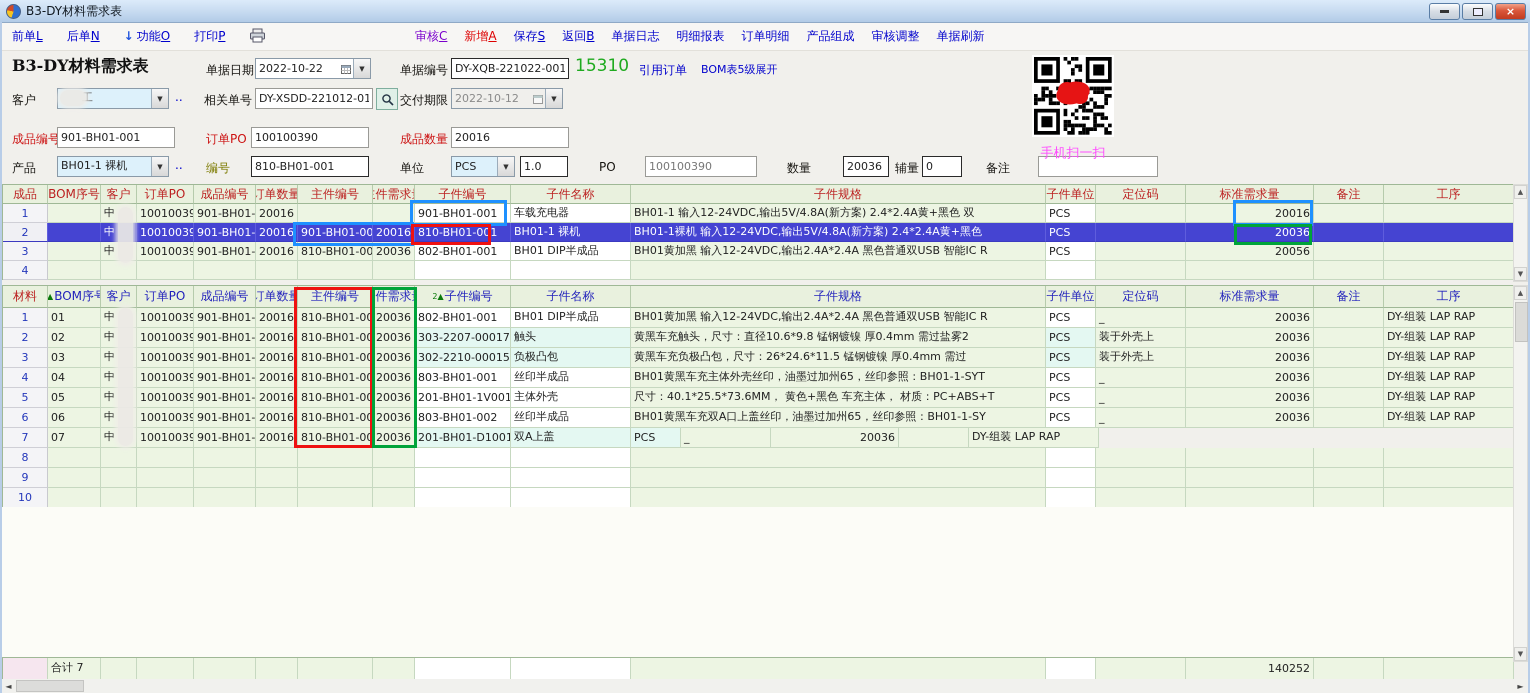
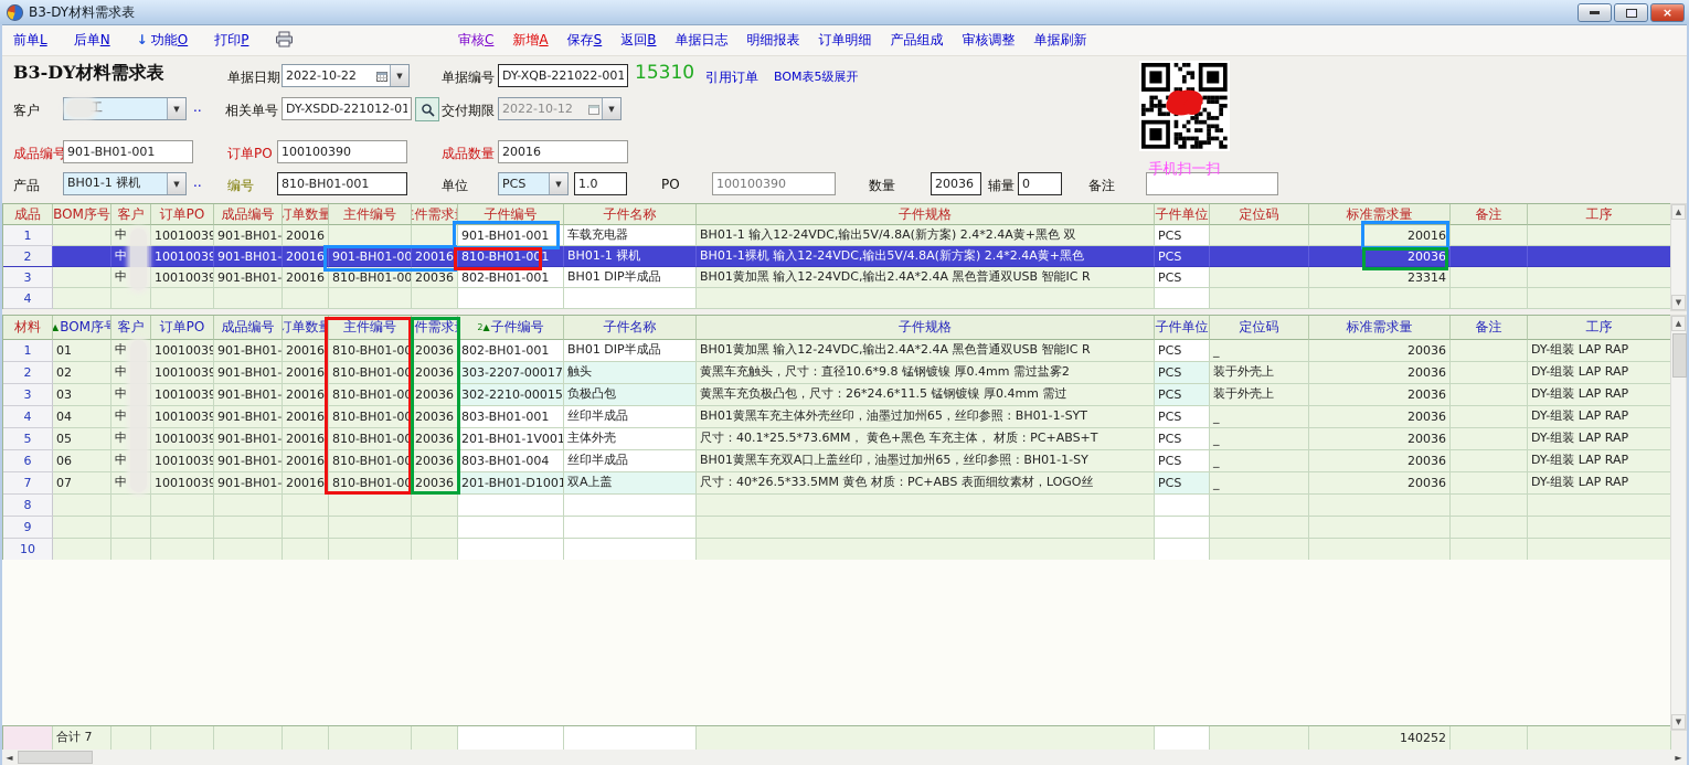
  B3-DY材料需求表
  ×
  前单L
  后单N
  ↓ 功能O
  打印P
  审核C
  新增A
  保存S
  返回B
  单据日志
  明细报表
  订单明细
  产品组成
  审核调整
  单据刷新
  B3-DY材料需求表
  单据日期
  2022-10-22
  ▼
  单据编号
  DY-XQB-221022-001
  15310
  引用订单
  BOM表5级展开
  客户
  工
  ▼
  ..
  相关单号
  DY-XSDD-221012-01
  交付期限
  2022-10-12
  ▼
  成品编号
  901-BH01-001
  订单PO
  100100390
  成品数量
  20016
  产品
  BH01-1 裸机
  ▼
  ..
  编号
  810-BH01-001
  单位
  PCS
  ▼
  1.0
  PO
  100100390
  数量
  20036
  辅量
  0
  备注
  手机扫一扫
  成品
  BOM序号
  客户
  订单PO
  成品编号
  订单数量
  主件编号
  子件编号
  子件名称
  子件规格
  子件单位
  定位码
  标准需求量
  备注
  工序
  1
  中
  10010039
  901-BH01-
  20016
  901-BH01-001
  车载充电器
  BH01-1 输入12-24VDC,输出5V/4.8A(新方案) 2.4*2.4A黄+黑色 双
  PCS
  20016
  2
  中
  10010039
  901-BH01-
  20016
  901-BH01-00
  20016
  810-BH01-001
  BH01-1 裸机
  BH01-1裸机 输入12-24VDC,输出5V/4.8A(新方案) 2.4*2.4A黄+黑色
  PCS
  20036
  3
  中
  10010039
  901-BH01-
  20016
  810-BH01-00
  20036
  802-BH01-001
  BH01 DIP半成品
  BH01黄加黑 输入12-24VDC,输出2.4A*2.4A 黑色普通双USB 智能IC R
  PCS
- 20056
+ 23314
  4
  材料
  BOM序
  客户
  订单PO
  成品编号
  订单数量
  主件编号
  2▲
  子件编号
  子件名称
  子件规格
  子件单位
  定位码
  标准需求量
  备注
  工序
  1
  01
  中
  10010039
  901-BH01-
  20016
  810-BH01-00
  20036
  802-BH01-001
  BH01 DIP半成品
  BH01黄加黑 输入12-24VDC,输出2.4A*2.4A 黑色普通双USB 智能IC R
  PCS
  _
  20036
  DY-组装 LAP RAP
  2
  02
  中
  10010039
  901-BH01-
  20016
  810-BH01-00
  20036
  303-2207-00017
  触头
  黄黑车充触头，尺寸：直径10.6*9.8 锰钢镀镍 厚0.4mm 需过盐雾2
  PCS
  装于外壳上
  20036
  DY-组装 LAP RAP
  3
  03
  中
  10010039
  901-BH01-
  20016
  810-BH01-00
  20036
  302-2210-00015
  负极凸包
  黄黑车充负极凸包，尺寸：26*24.6*11.5 锰钢镀镍 厚0.4mm 需过
  PCS
  装于外壳上
  20036
  DY-组装 LAP RAP
  4
  04
  中
  10010039
  901-BH01-
  20016
  810-BH01-00
  20036
  803-BH01-001
  丝印半成品
  BH01黄黑车充主体外壳丝印，油墨过加州65，丝印参照：BH01-1-SYT
  PCS
  _
  20036
  DY-组装 LAP RAP
  5
  05
  中
  10010039
  901-BH01-
  20016
  810-BH01-00
  20036
  201-BH01-1V001
  主体外壳
  尺寸：40.1*25.5*73.6MM， 黄色+黑色 车充主体， 材质：PC+ABS+T
  PCS
  _
  20036
  DY-组装 LAP RAP
  6
  06
  中
  10010039
  901-BH01-
  20016
  810-BH01-00
  20036
- 803-BH01-002
+ 803-BH01-004
  丝印半成品
  BH01黄黑车充双A口上盖丝印，油墨过加州65，丝印参照：BH01-1-SY
  PCS
  _
  20036
  DY-组装 LAP RAP
  7
  07
  中
  10010039
  901-BH01-
  20016
  810-BH01-00
  20036
  201-BH01-D1001
  双A上盖
+ 尺寸：40*26.5*33.5MM 黄色 材质：PC+ABS 表面细纹素材，LOGO丝
  PCS
  _
  20036
  DY-组装 LAP RAP
  8
  9
  10
  合计 7
  140252
  ▲
  ▼
  ▲
  ▼
  ◄
  ►
